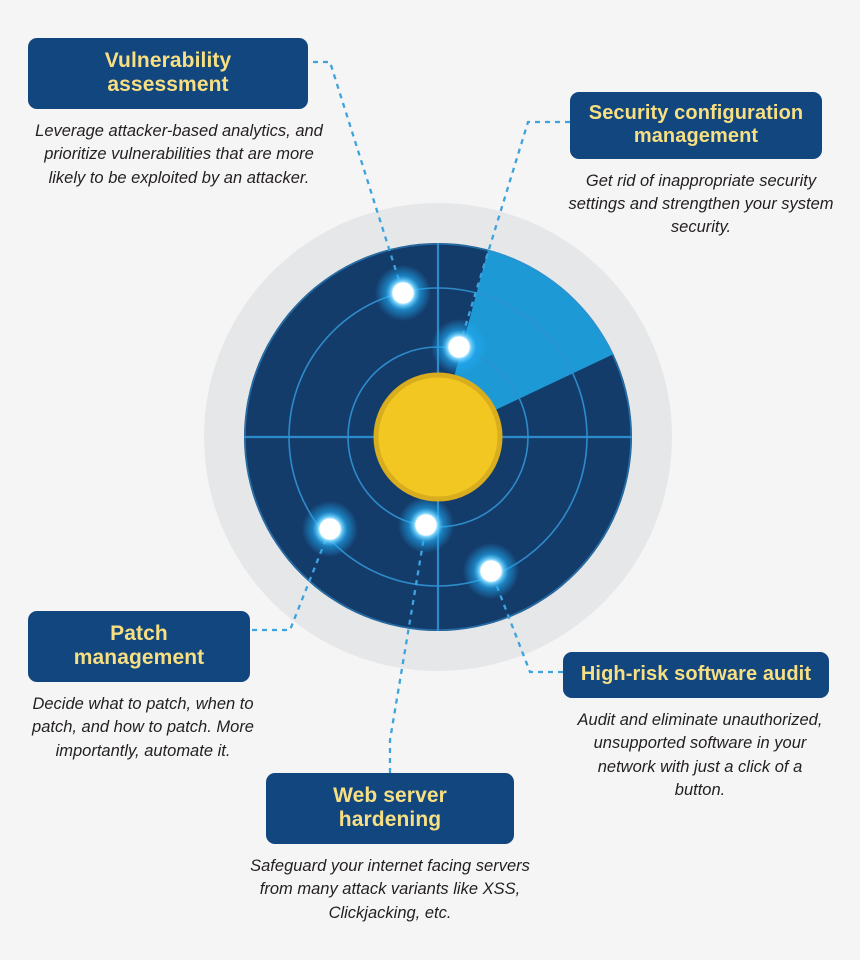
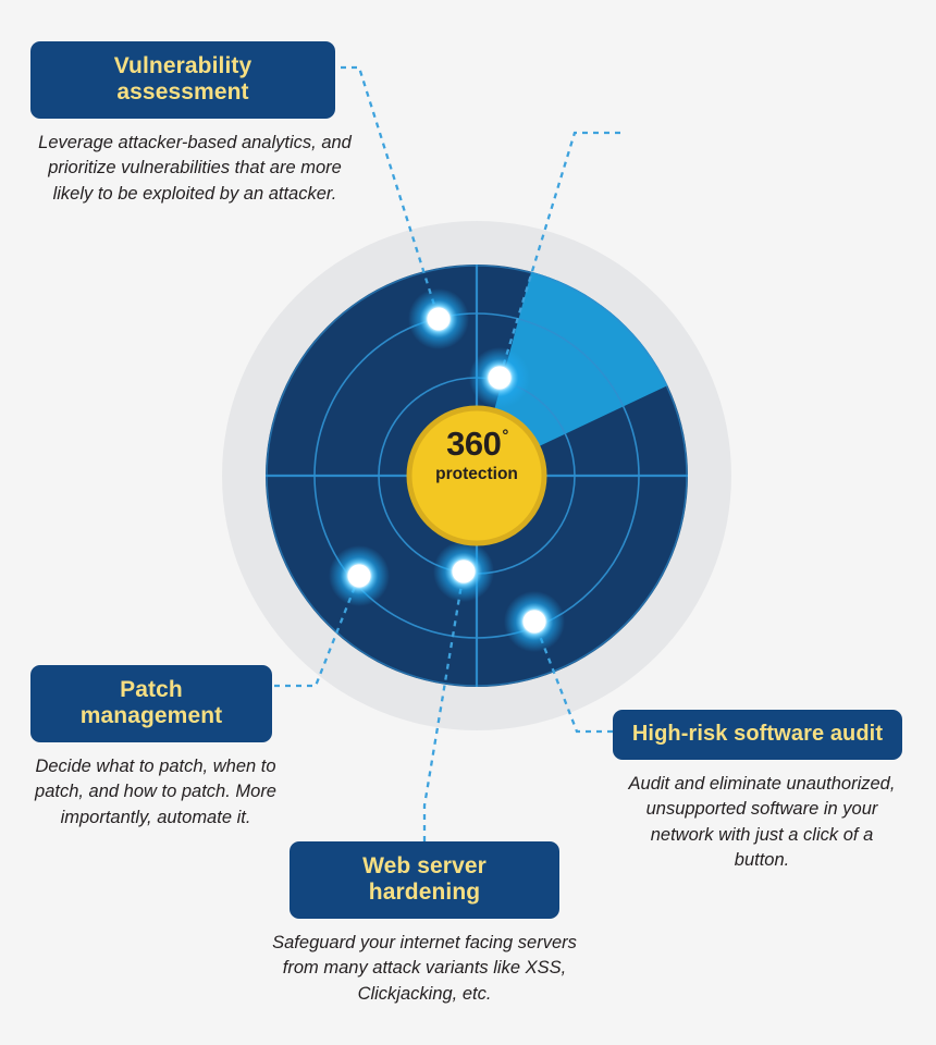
+ 360°
+ protection
  Vulnerability assessment
  Leverage attacker-based analytics, and prioritize vulnerabilities that are more likely to be exploited by an attacker.
- Security configuration management
- Get rid of inappropriate security settings and strengthen your system security.
  Patch management
  Decide what to patch, when to patch, and how to patch. More importantly, automate it.
  High-risk software audit
  Audit and eliminate unauthorized, unsupported software in your network with just a click of a button.
  Web server hardening
  Safeguard your internet facing servers from many attack variants like XSS, Clickjacking, etc.
